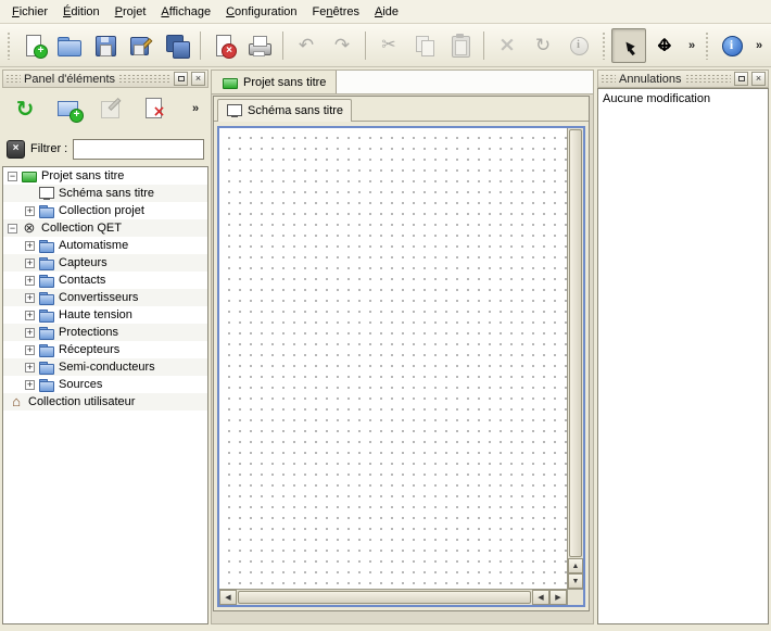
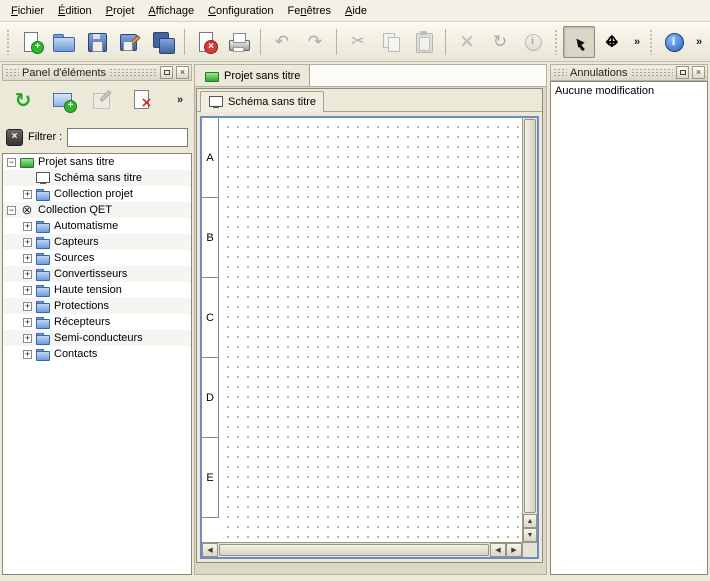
  Fichier
  Édition
  Projet
  Affichage
  Configuration
  Fenêtres
  Aide
  »
  »
  Panel d'éléments
  ×
  »
  ×
  Filtrer :
  −
  Projet sans titre
  Schéma sans titre
  +
  Collection projet
  −
  Collection QET
  +
  Automatisme
  +
  Capteurs
  +
- Contacts
+ Sources
  +
  Convertisseurs
  +
  Haute tension
  +
  Protections
  +
  Récepteurs
  +
  Semi-conducteurs
  +
- Sources
+ Contacts
- Collection utilisateur
  Projet sans titre
  Schéma sans titre
+ A
+ B
+ C
+ D
+ E
  Annulations
  ×
  Aucune modification
